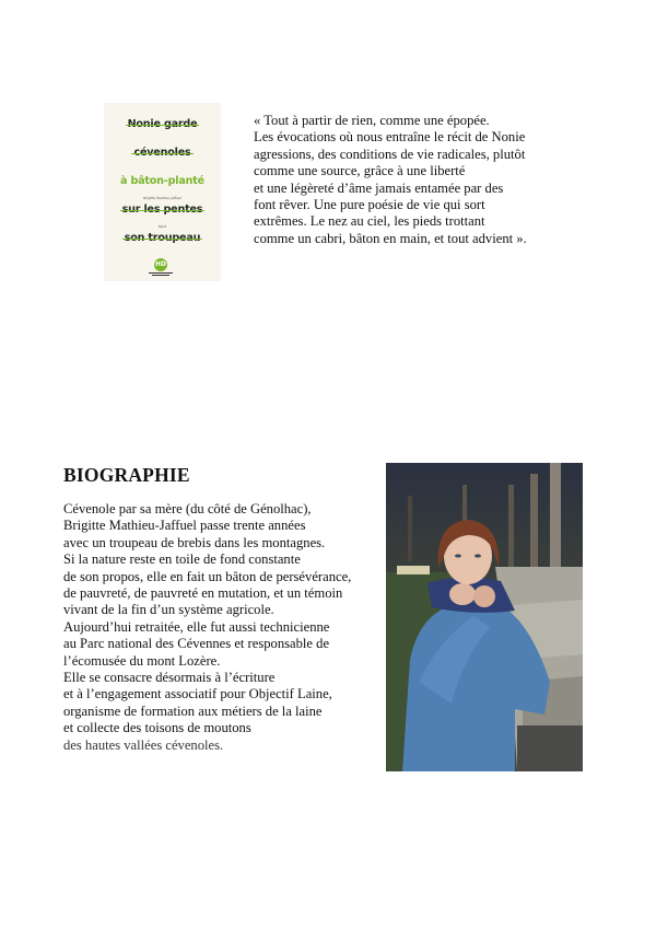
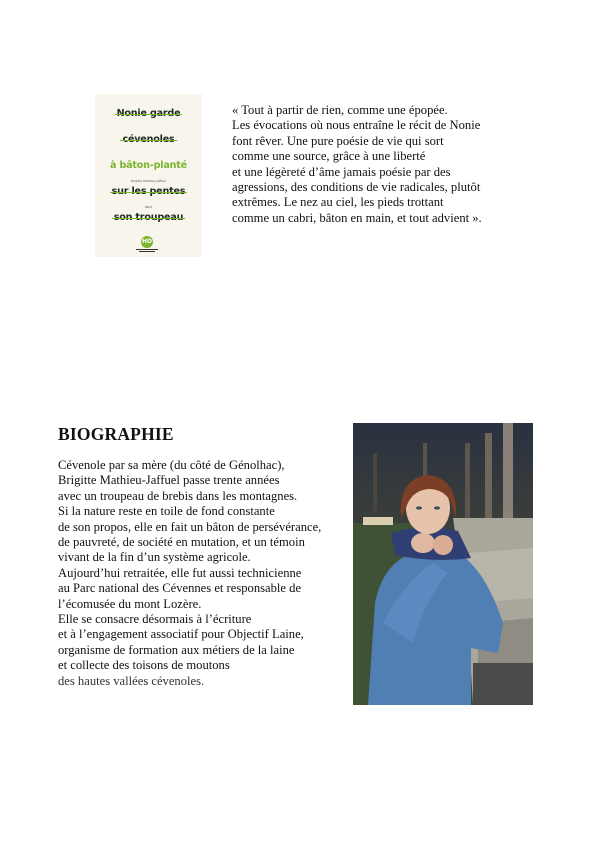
  Nonie garde
  cévenoles
  à bâton-planté
  sur les pentes
  son troupeau
  « Tout à partir de rien, comme une épopée.
  Les évocations où nous entraîne le récit de Nonie
- agressions, des conditions de vie radicales, plutôt
+ font rêver. Une pure poésie de vie qui sort
  comme une source, grâce à une liberté
- et une légèreté d’âme jamais entamée par des
+ et une légèreté d’âme jamais poésie par des
- font rêver. Une pure poésie de vie qui sort
+ agressions, des conditions de vie radicales, plutôt
  extrêmes. Le nez au ciel, les pieds trottant
  comme un cabri, bâton en main, et tout advient ».
  BIOGRAPHIE
  Cévenole par sa mère (du côté de Génolhac),
  Brigitte Mathieu-Jaffuel passe trente années
  avec un troupeau de brebis dans les montagnes.
  Si la nature reste en toile de fond constante
  de son propos, elle en fait un bâton de persévérance,
- de pauvreté, de pauvreté en mutation, et un témoin
+ de pauvreté, de société en mutation, et un témoin
  vivant de la fin d’un système agricole.
  Aujourd’hui retraitée, elle fut aussi technicienne
  au Parc national des Cévennes et responsable de
  l’écomusée du mont Lozère.
  Elle se consacre désormais à l’écriture
  et à l’engagement associatif pour Objectif Laine,
  organisme de formation aux métiers de la laine
  et collecte des toisons de moutons
  des hautes vallées cévenoles.
